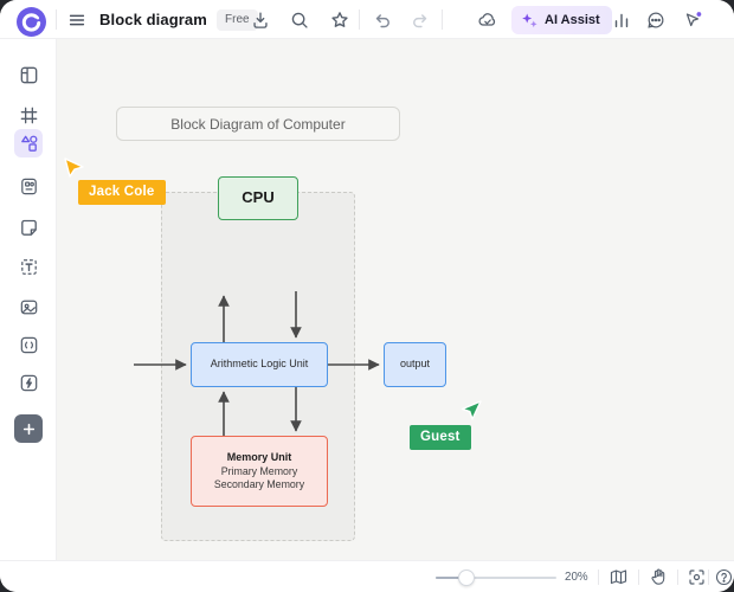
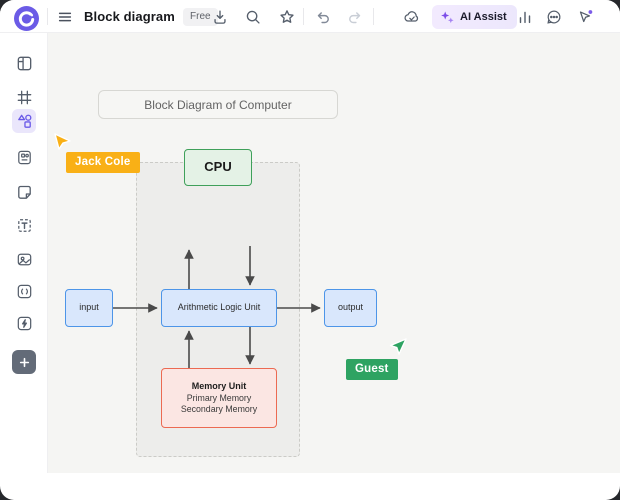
  Block diagram
  Free
  AI Assist
  Block Diagram of Computer
  CPU
  Arithmetic Logic Unit
+ input
  output
  Memory Unit
  Primary Memory
  Secondary Memory
  Jack Cole
  Guest
- 20%
